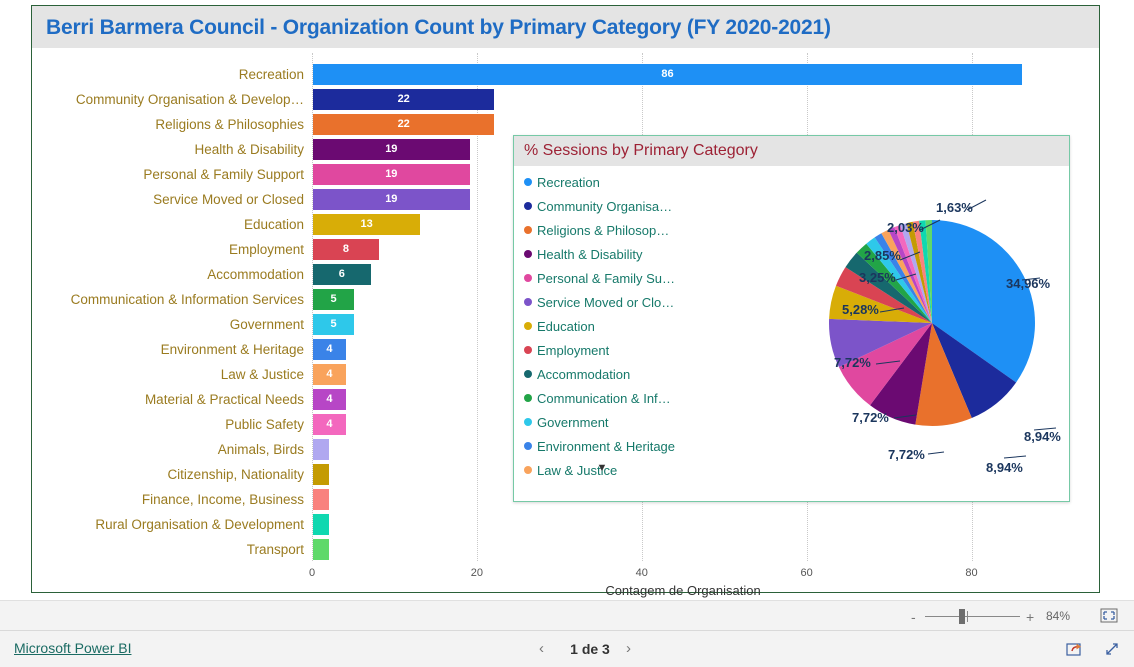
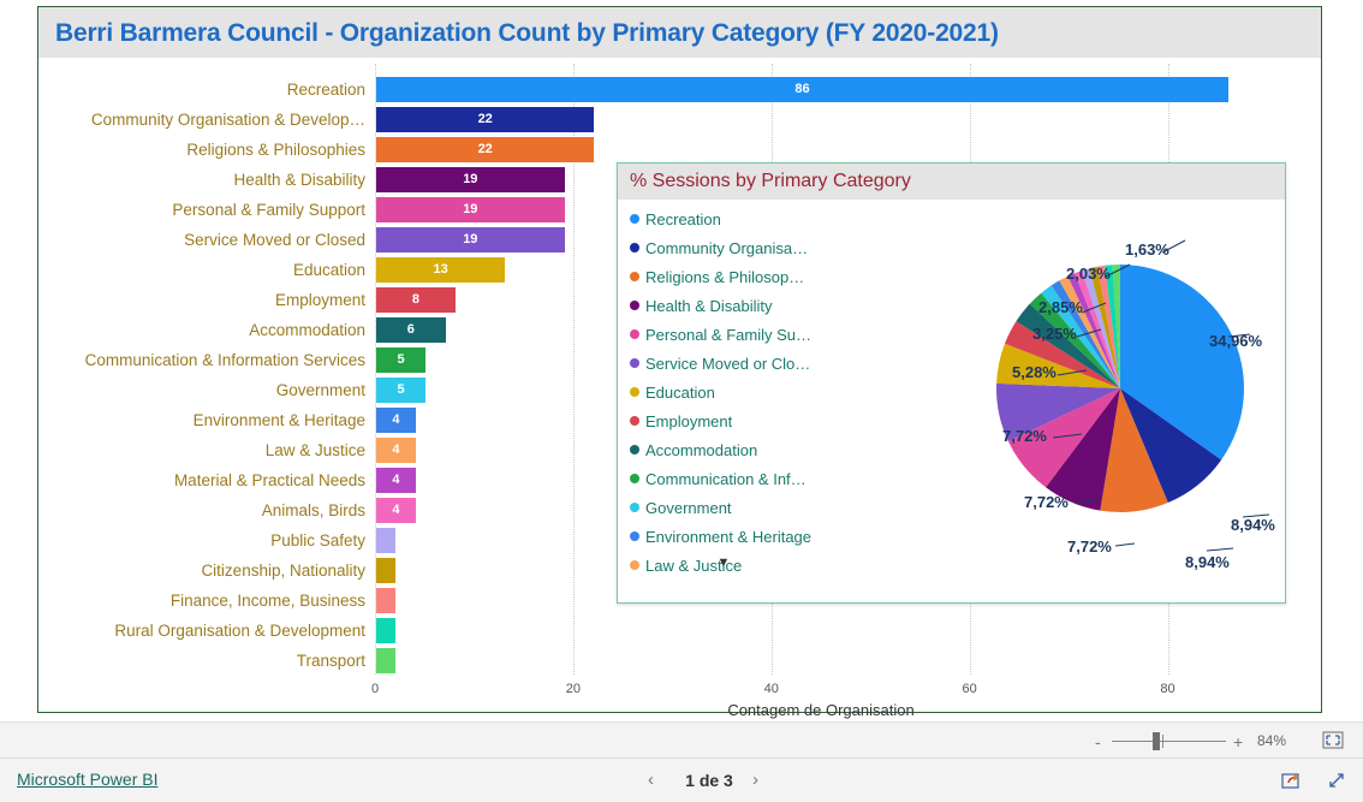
  Berri Barmera Council - Organization Count by Primary Category (FY 2020-2021)
  0
  20
  40
  60
  80
  Contagem de Organisation
  Recreation
  86
  Community Organisation & Develop…
  22
  Religions & Philosophies
  22
  Health & Disability
  19
  Personal & Family Support
  19
  Service Moved or Closed
  19
  Education
  13
  Employment
  8
  Accommodation
  6
  Communication & Information Services
  5
  Government
  5
  Environment & Heritage
  4
  Law & Justice
  4
  Material & Practical Needs
  4
- Public Safety
+ Animals, Birds
  4
- Animals, Birds
+ Public Safety
  Citizenship, Nationality
  Finance, Income, Business
  Rural Organisation & Development
  Transport
  % Sessions by Primary Category
  Recreation
  Community Organisa…
  Religions & Philosop…
  Health & Disability
  Personal & Family Su…
  Service Moved or Clo…
  Education
  Employment
  Accommodation
  Communication & Inf…
  Government
  Environment & Heritage
  Law & Justice
  ▼
  1,63%
  2,03%
  2,85%
  3,25%
  5,28%
  7,72%
  7,72%
  7,72%
  8,94%
  8,94%
  34,96%
  -
  +
  84%
  Microsoft Power BI
  ‹
  1 de 3
  ›
